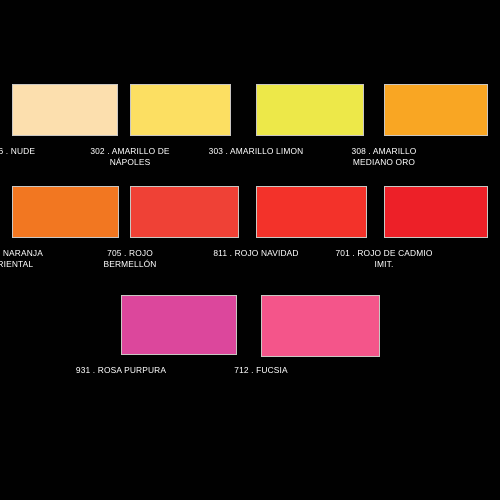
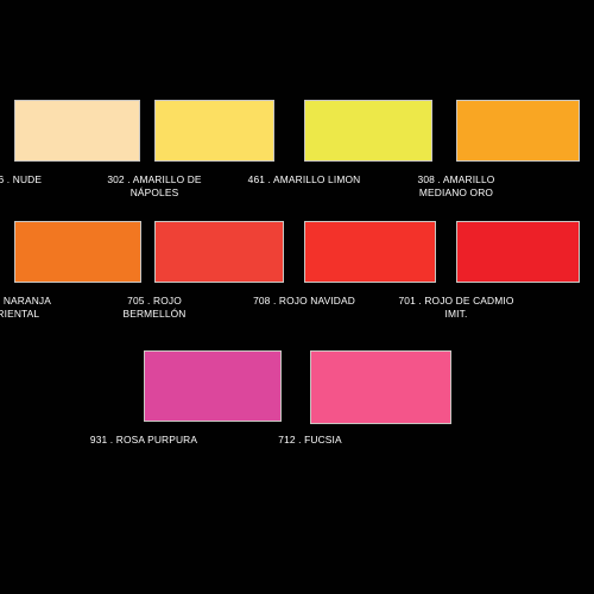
  6 . NUDE
  302 . AMARILLO DE
  NÁPOLES
- 303 . AMARILLO LIMON
+ 461 . AMARILLO LIMON
  308 . AMARILLO
  MEDIANO ORO
  RIENTAL
  705 . ROJO
  BERMELLÓN
- 811 . ROJO NAVIDAD
+ 708 . ROJO NAVIDAD
  701 . ROJO DE CADMIO
  IMIT.
  931 . ROSA PURPURA
  712 . FUCSIA
